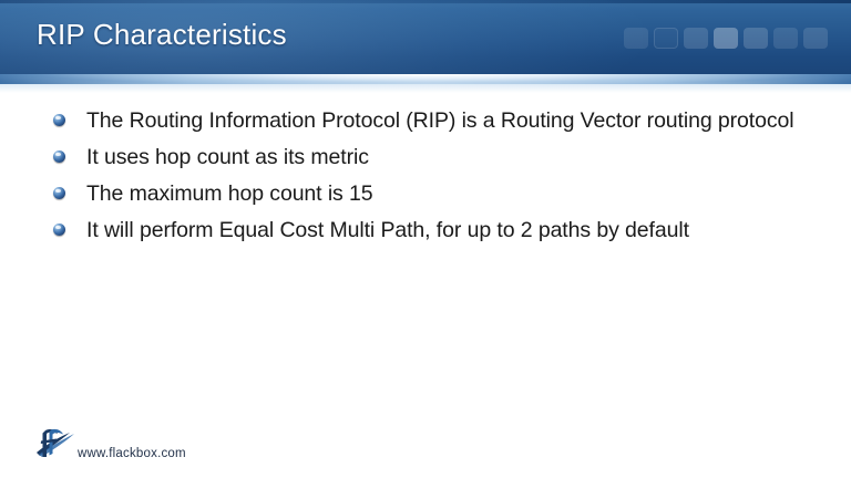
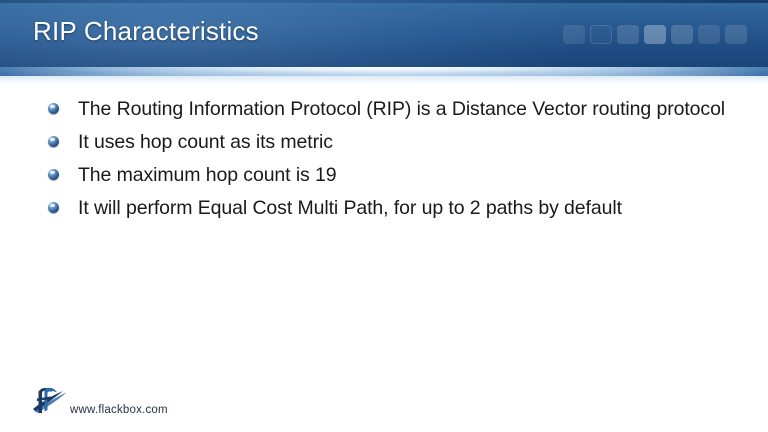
  RIP Characteristics
- The Routing Information Protocol (RIP) is a Routing Vector routing protocol
+ The Routing Information Protocol (RIP) is a Distance Vector routing protocol
  It uses hop count as its metric
- The maximum hop count is 15
+ The maximum hop count is 19
  It will perform Equal Cost Multi Path, for up to 2 paths by default
  www.flackbox.com
